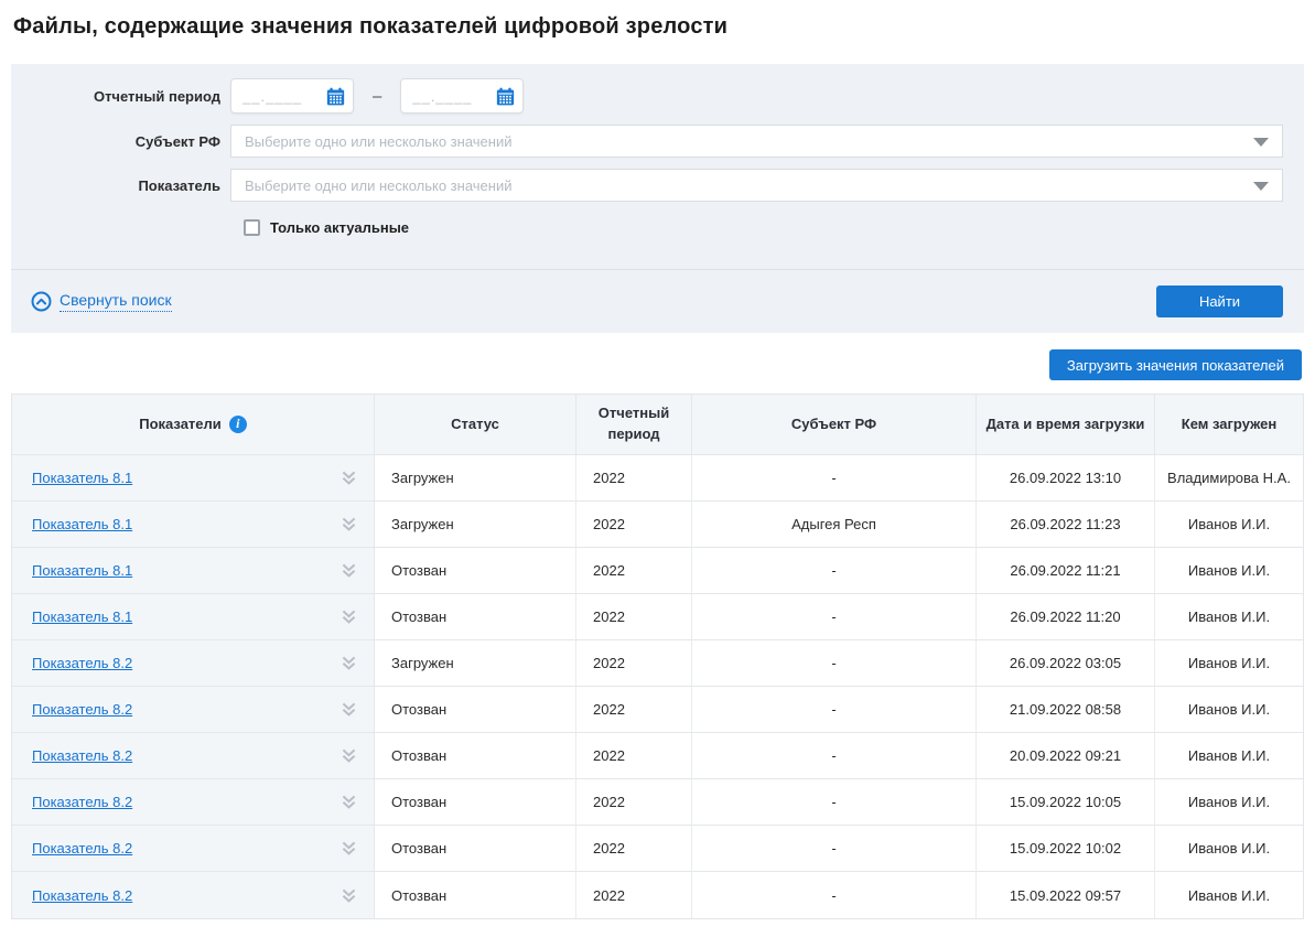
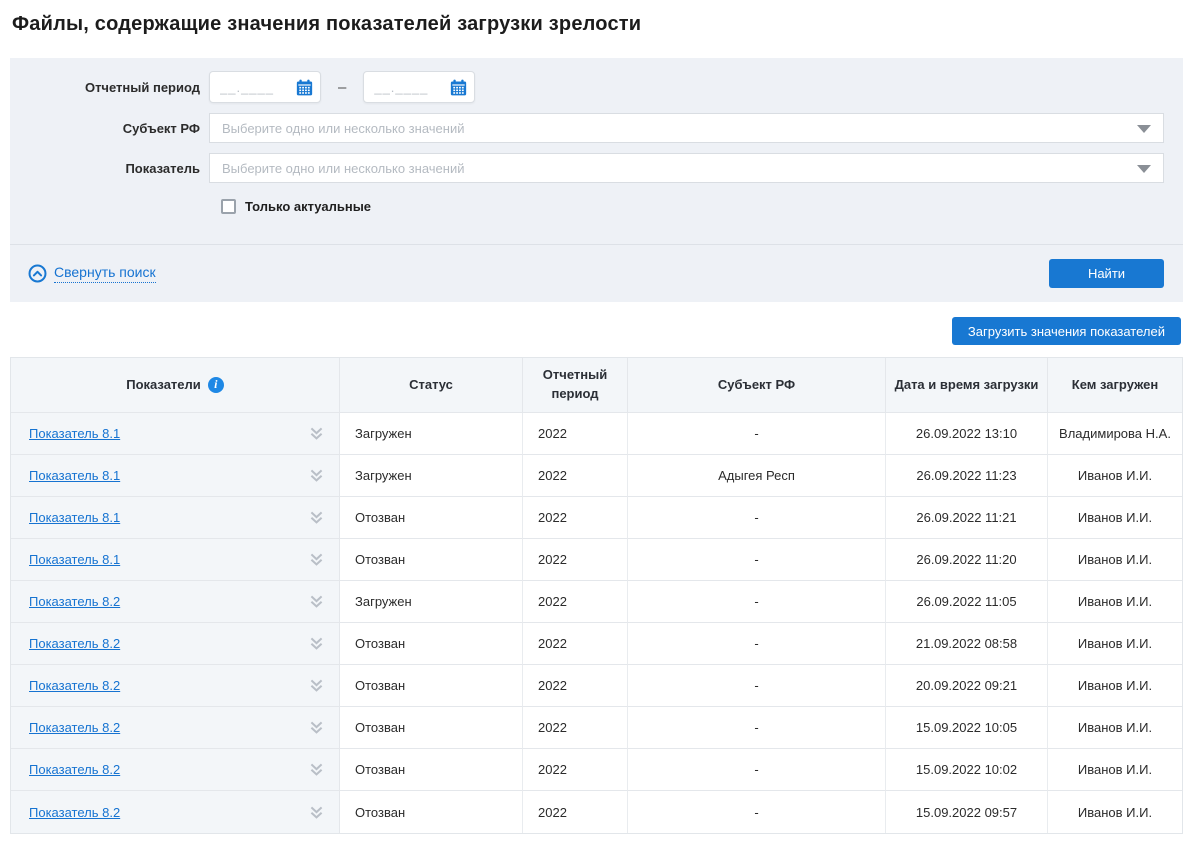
- Файлы, содержащие значения показателей цифровой зрелости
+ Файлы, содержащие значения показателей загрузки зрелости
  Отчетный период
  __.____
  –
  __.____
  Субъект РФ
  Выберите одно или несколько значений
  Показатель
  Выберите одно или несколько значений
  Только актуальные
  Свернуть поиск
  Найти
  Загрузить значения показателей
  Показатели
  i
  Статус
  Отчетный период
  Субъект РФ
  Дата и время загрузки
  Кем загружен
  Показатель 8.1
  Загружен
  2022
  -
  26.09.2022 13:10
  Владимирова Н.А.
  Показатель 8.1
  Загружен
  2022
  Адыгея Респ
  26.09.2022 11:23
  Иванов И.И.
  Показатель 8.1
  Отозван
  2022
  -
  26.09.2022 11:21
  Иванов И.И.
  Показатель 8.1
  Отозван
  2022
  -
  26.09.2022 11:20
  Иванов И.И.
  Показатель 8.2
  Загружен
  2022
  -
- 26.09.2022 03:05
+ 26.09.2022 11:05
  Иванов И.И.
  Показатель 8.2
  Отозван
  2022
  -
  21.09.2022 08:58
  Иванов И.И.
  Показатель 8.2
  Отозван
  2022
  -
  20.09.2022 09:21
  Иванов И.И.
  Показатель 8.2
  Отозван
  2022
  -
  15.09.2022 10:05
  Иванов И.И.
  Показатель 8.2
  Отозван
  2022
  -
  15.09.2022 10:02
  Иванов И.И.
  Показатель 8.2
  Отозван
  2022
  -
  15.09.2022 09:57
  Иванов И.И.
